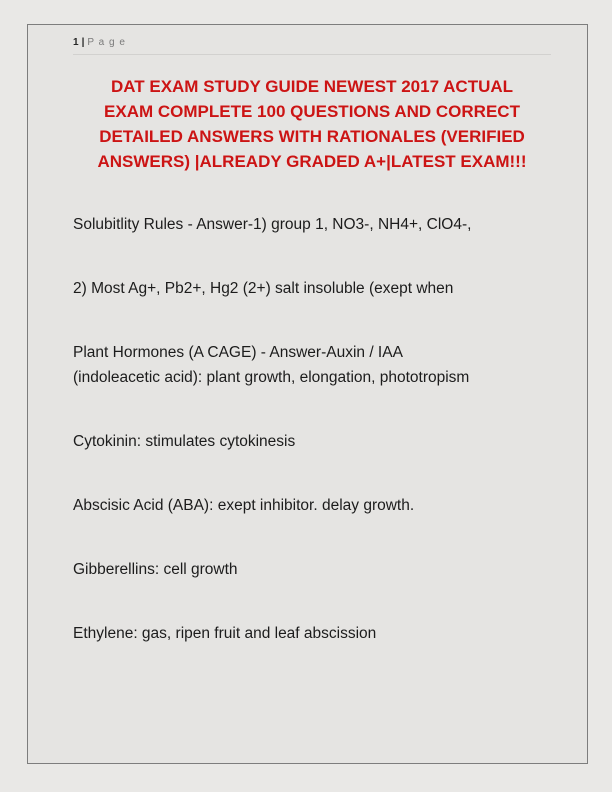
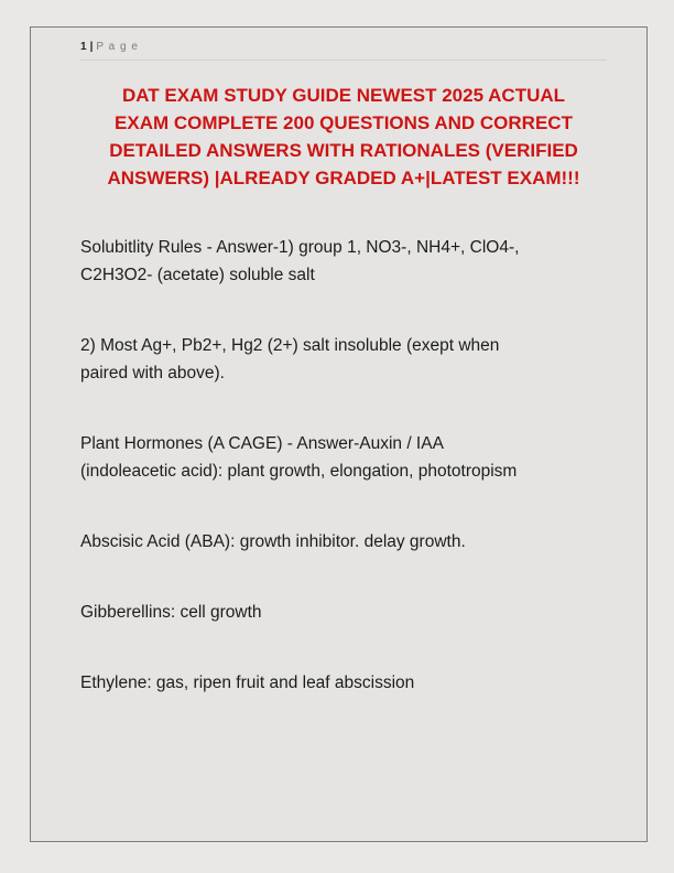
  1 | P a g e
- DAT EXAM STUDY GUIDE NEWEST 2017 ACTUAL
+ DAT EXAM STUDY GUIDE NEWEST 2025 ACTUAL
- EXAM COMPLETE 100 QUESTIONS AND CORRECT
+ EXAM COMPLETE 200 QUESTIONS AND CORRECT
  DETAILED ANSWERS WITH RATIONALES (VERIFIED
  ANSWERS) |ALREADY GRADED A+|LATEST EXAM!!!
  Solubitlity Rules - Answer-1) group 1, NO3-, NH4+, ClO4-,
+ C2H3O2- (acetate) soluble salt
  2) Most Ag+, Pb2+, Hg2 (2+) salt insoluble (exept when
+ paired with above).
  Plant Hormones (A CAGE) - Answer-Auxin / IAA
  (indoleacetic acid): plant growth, elongation, phototropism
- Cytokinin: stimulates cytokinesis
- Abscisic Acid (ABA): exept inhibitor. delay growth.
+ Abscisic Acid (ABA): growth inhibitor. delay growth.
  Gibberellins: cell growth
  Ethylene: gas, ripen fruit and leaf abscission
